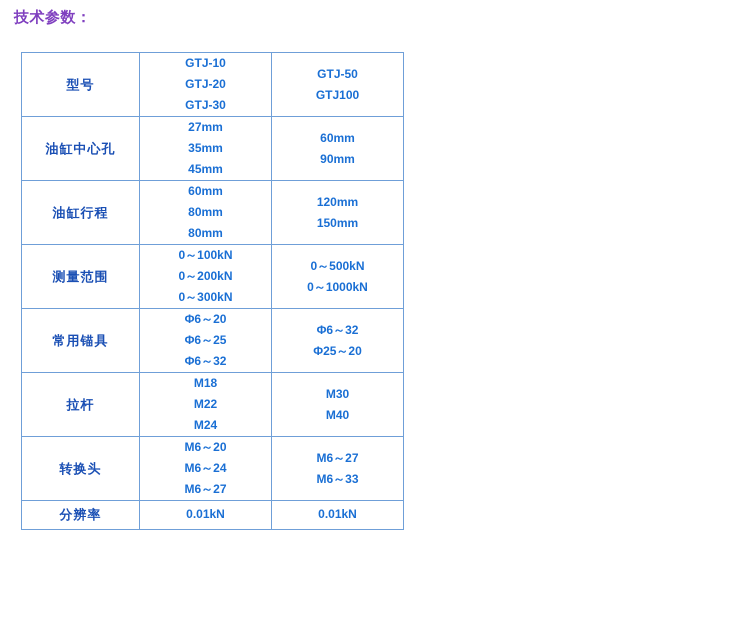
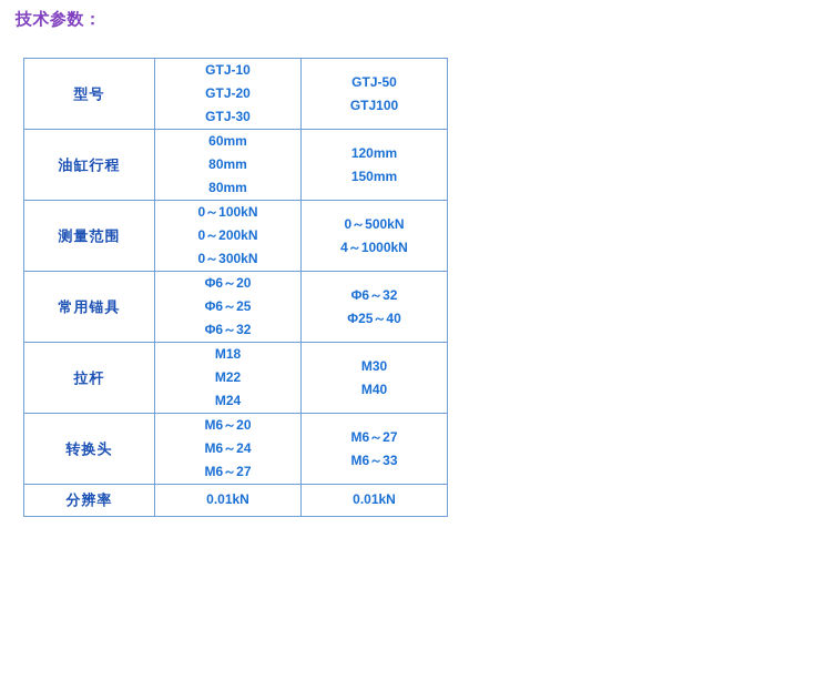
  技术参数：
  型号	GTJ-10 GTJ-20 GTJ-30	GTJ-50 GTJ100
- 油缸中心孔	27mm 35mm 45mm	60mm 90mm
  油缸行程	60mm 80mm 80mm	120mm 150mm
- 测量范围	0～100kN 0～200kN 0～300kN	0～500kN 0～1000kN
+ 测量范围	0～100kN 0～200kN 0～300kN	0～500kN 4～1000kN
- 常用锚具	Φ6～20 Φ6～25 Φ6～32	Φ6～32 Φ25～20
+ 常用锚具	Φ6～20 Φ6～25 Φ6～32	Φ6～32 Φ25～40
  拉杆	M18 M22 M24	M30 M40
  转换头	M6～20 M6～24 M6～27	M6～27 M6～33
  分辨率	0.01kN	0.01kN
